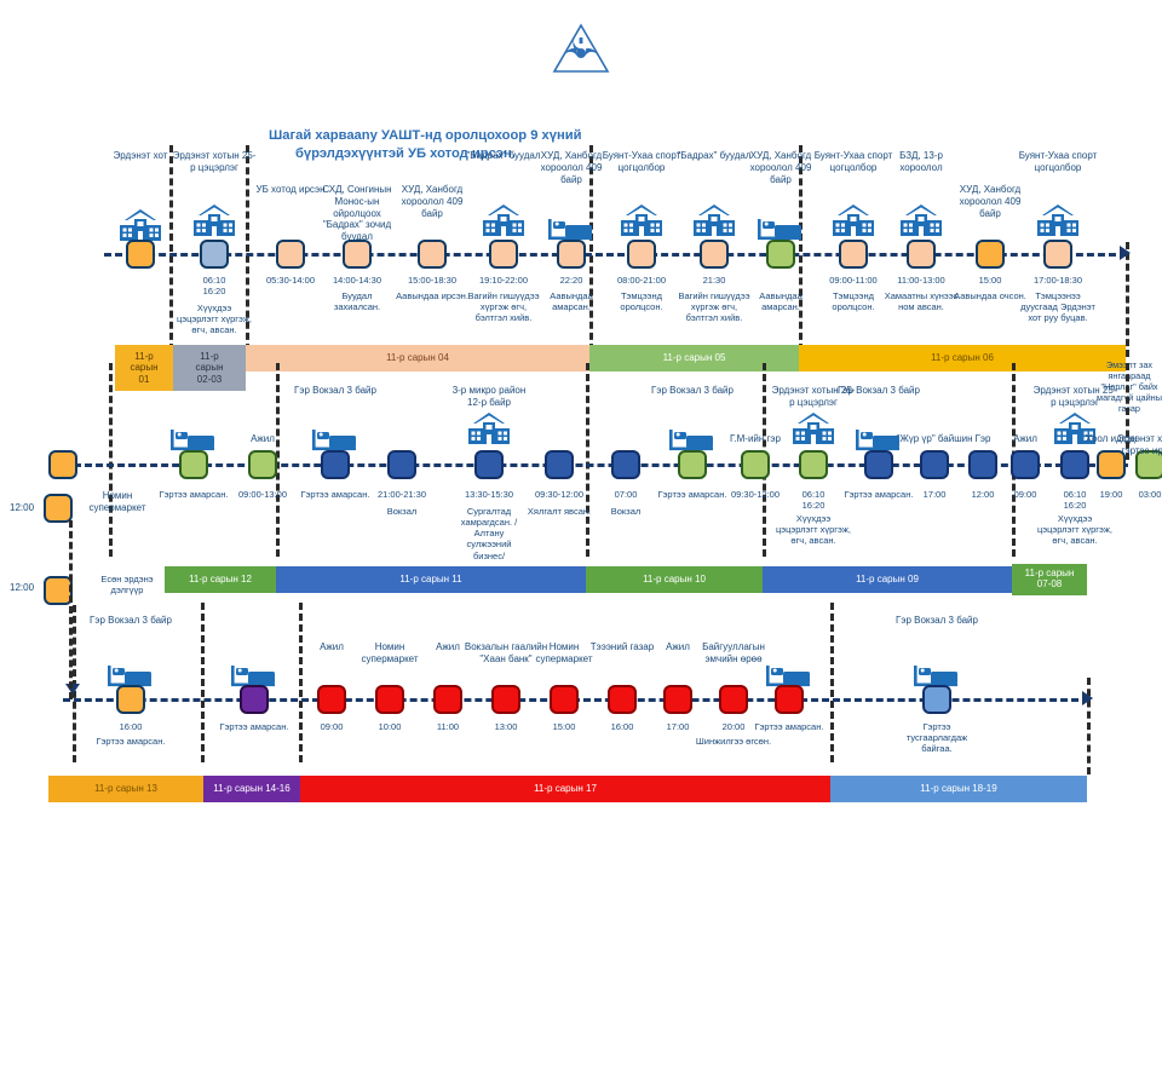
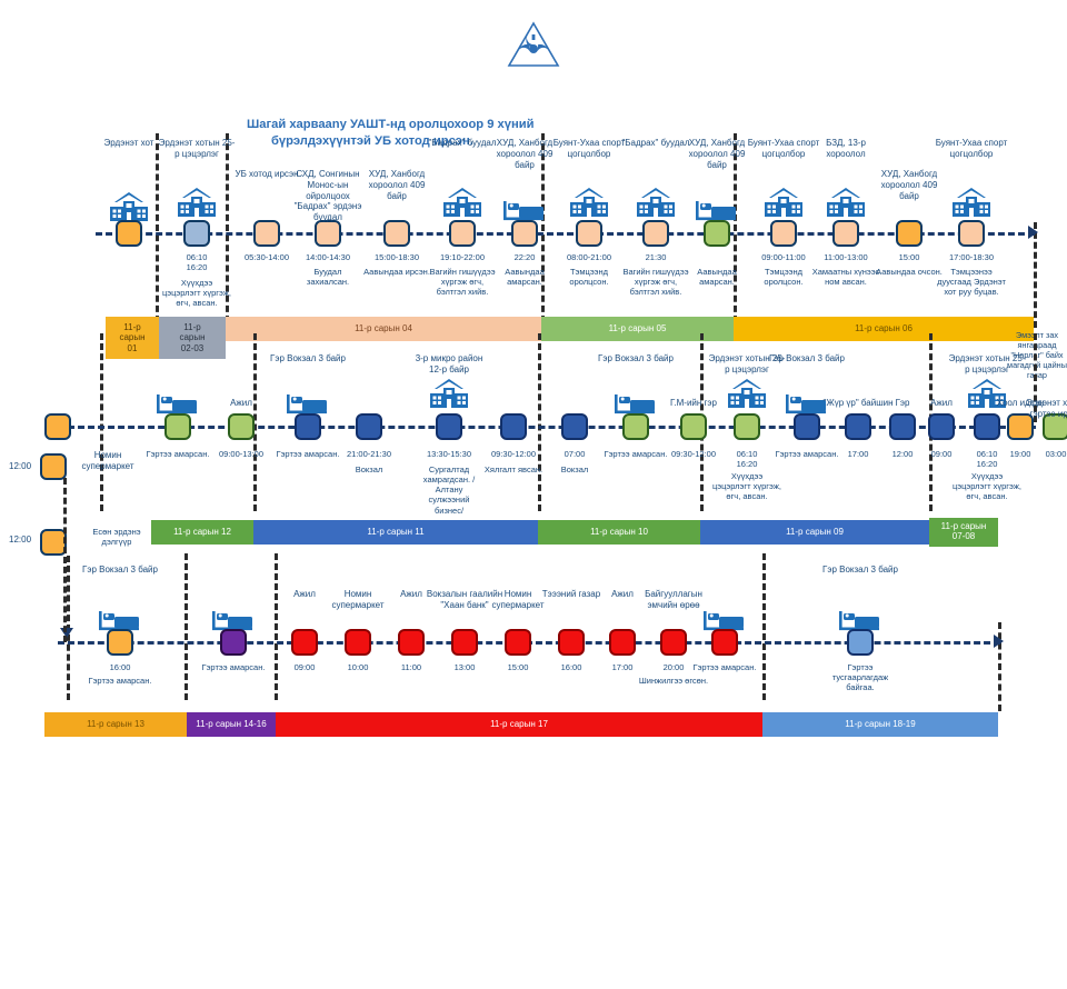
  Шагай харваany УАШТ-нд оролцохоор 9 хүний
  бүрэлдэхүүнтэй УБ хотод ирсэн.
  Эрдэнэт хот
  Эрдэнэт хотын 25-р цэцэрлэг
  06:10
  16:20
  Хүүхдээ цэцэрлэгт хүргэж, өгч, авсан.
  УБ хотод ирсэн
  05:30-14:00
- СХД, Сонгинын Монос-ын ойролцоох "Бадрах" зочид буудал
+ СХД, Сонгинын Монос-ын ойролцоох "Бадрах" эрдэнэ буудал
  14:00-14:30
  Буудал захиалсан.
  ХУД, Ханбогд хороолол 409 байр
  15:00-18:30
  Аавындаа ирсэн.
  "Бадрах" буудал
  19:10-22:00
  Вагийн гишүүдээ хүргэж өгч, бэлтгэл хийв.
  ХУД, Ханбогд хороолол 409 байр
  22:20
  Аавындаа амарсан.
  Буянт-Ухаа спорт цогцолбор
  08:00-21:00
  Тэмцээнд оролцсон.
  "Бадрах" буудал
  21:30
  Вагийн гишүүдээ хүргэж өгч, бэлтгэл хийв.
  ХУД, Ханбогд хороолол 409 байр
  Аавындаа амарсан.
  Буянт-Ухаа спорт цогцолбор
  09:00-11:00
  Тэмцээнд оролцсон.
  БЗД, 13-р хороолол
  11:00-13:00
  Хамаатны хүнээс ном авсан.
  ХУД, Ханбогд хороолол 409 байр
  15:00
  Аавындаа очсон.
  Буянт-Ухаа спорт цогцолбор
  17:00-18:30
  Тэмцээнээ дуусгаад Эрдэнэт хот руу буцав.
  11-р
  сарын
  01
  11-р
  сарын
  02-03
  11-р сарын 04
  11-р сарын 05
  11-р сарын 06
  Эмээлт зах янгаараад "Нарлаг" байх магадгүй цайны газар
  12:00
  Номин супермаркет
  Гэртээ амарсан.
  Ажил
  09:00-13:00
  Гэр Вокзал 3 байр
  Гэртээ амарсан.
  21:00-21:30
  Вокзал
  3-р микро район 12-р байр
  13:30-15:30
  Сургалтад хамрагдсан. /Алтану сулжээний бизнес/
  09:30-12:00
  Хялгалт явсан.
  07:00
  Вокзал
  Гэр Вокзал 3 байр
  Гэртээ амарсан.
  Г.М-ийн гэр
  09:30-12:00
  Эрдэнэт хотын 25-р цэцэрлэг
  06:10
  16:20
  Хүүхдээ цэцэрлэгт хүргэж, өгч, авсан.
  Гэр Вокзал 3 байр
  Гэртээ амарсан.
  "Жүр үр" байшин
  17:00
  Гэр
  12:00
  Ажил
  09:00
  Эрдэнэт хотын 25-р цэцэрлэг
  06:10
  16:20
  Хүүхдээ цэцэрлэгт хүргэж, өгч, авсан.
  Хоол идсэн
  19:00
  03:00
  11-р сарын 12
  11-р сарын 11
  11-р сарын 10
  11-р сарын 09
  11-р сарын
  07-08
  12:00
  Есөн эрдэнэ дэлгүүр
  Гэр Вокзал 3 байр
  16:00
  Гэртээ амарсан.
  Гэртээ амарсан.
  Ажил
  09:00
  Номин супермаркет
  10:00
  Ажил
  11:00
  Вокзалын гаалийн "Хаан банк"
  13:00
  Номин супермаркет
  15:00
  Тэээний газар
  16:00
  Ажил
  17:00
  Байгууллагын эмчийн өрөө
  20:00
  Шинжилгээ өгсөн.
  Гэртээ амарсан.
  Гэр Вокзал 3 байр
  Гэртээ тусгаарлагдаж байгаа.
  11-р сарын 13
  11-р сарын 14-16
  11-р сарын 17
  11-р сарын 18-19
